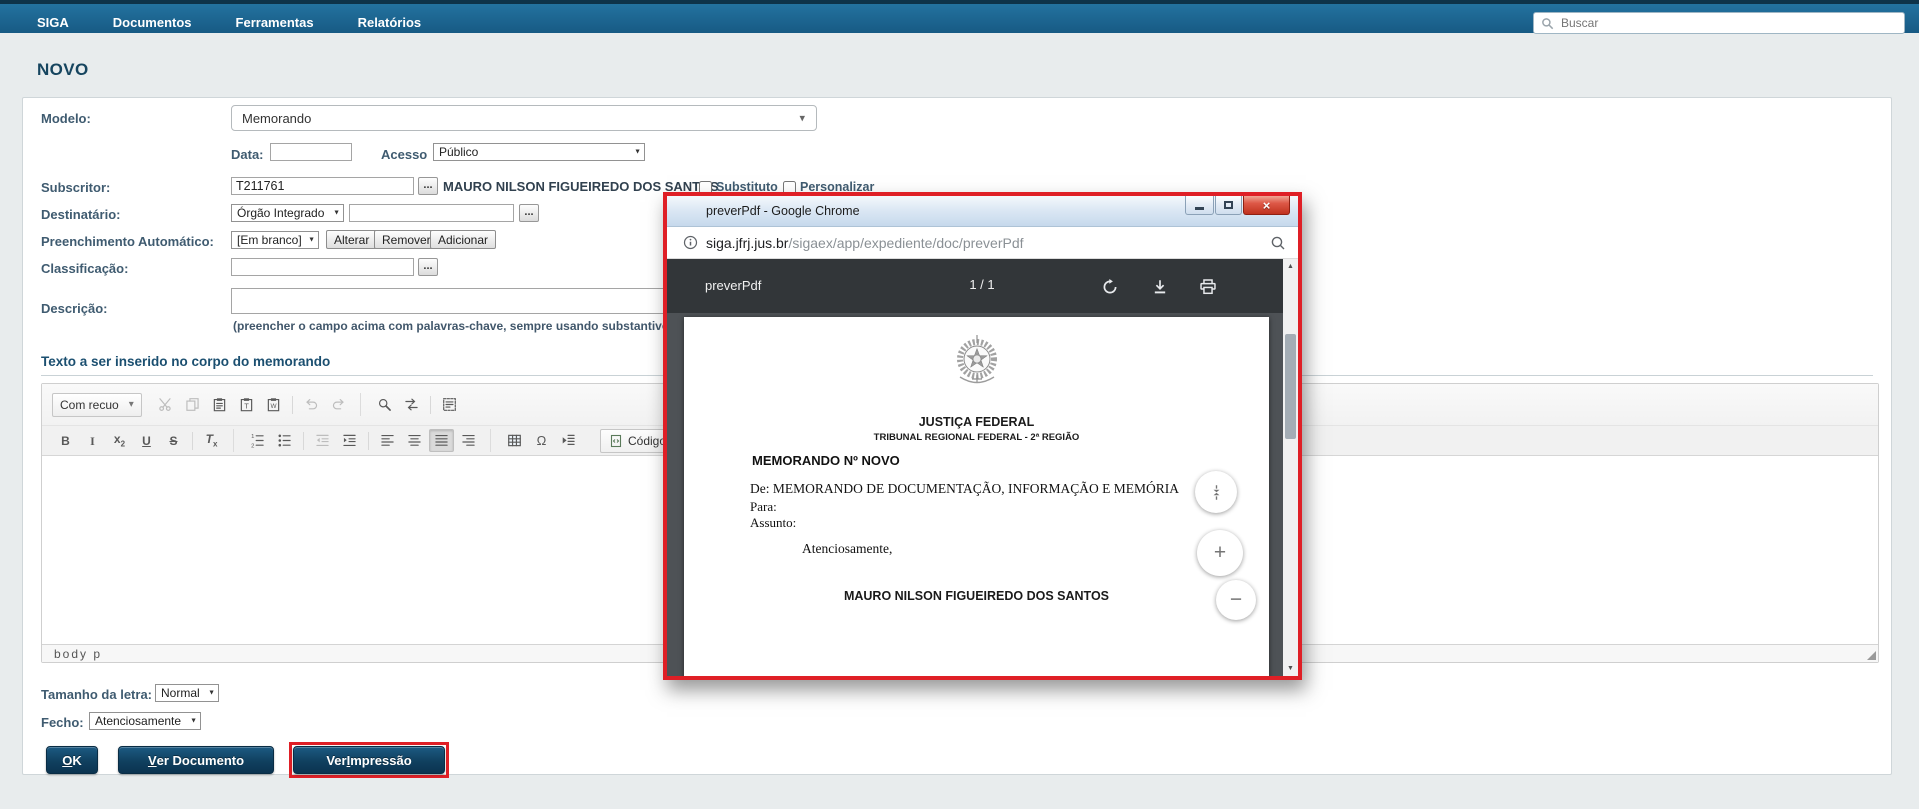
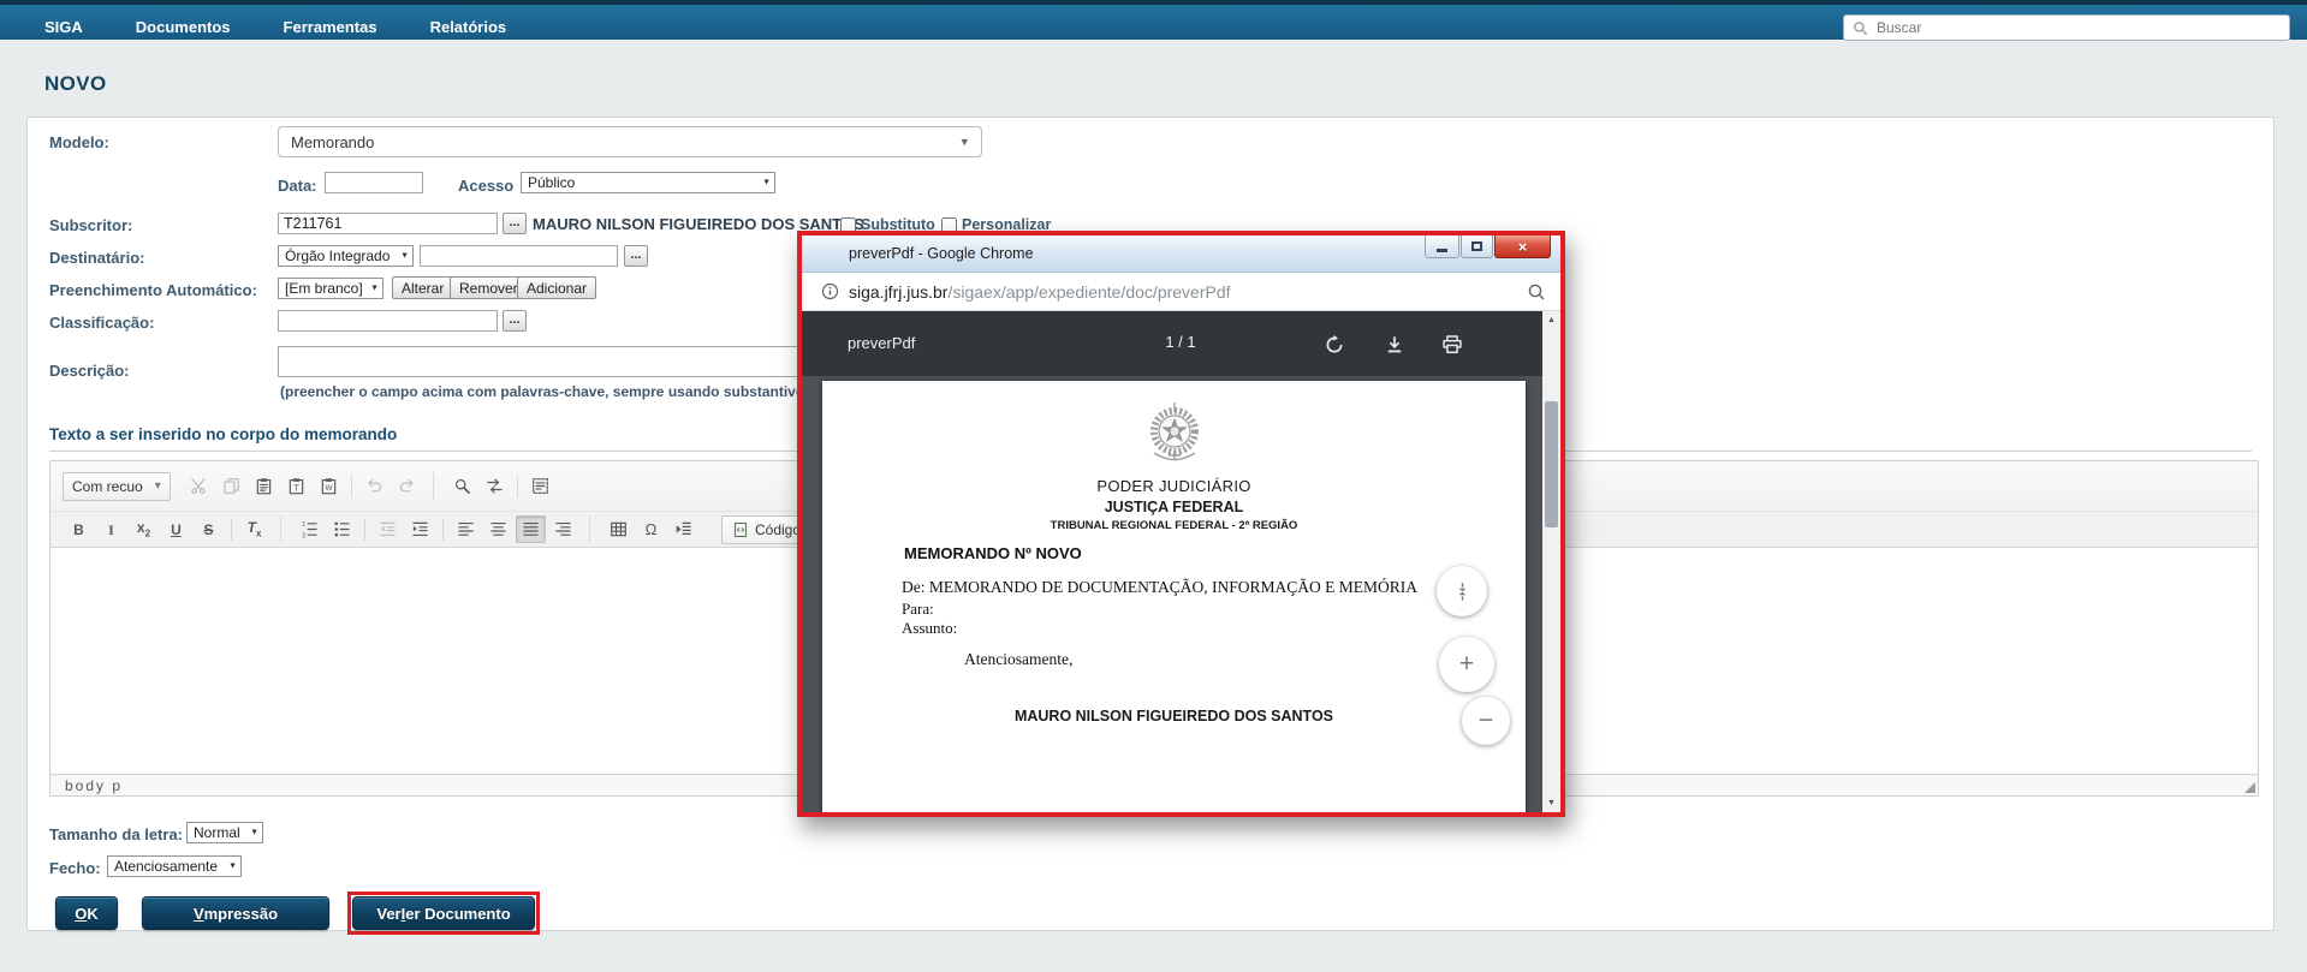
  SIGA
  Documentos
  Ferramentas
  Relatórios
  Buscar
  NOVO
  Modelo:
  Memorando
  ▾
  Data:
  Acesso
  Público
  Subscritor:
  T211761
  ...
  MAURO NILSON FIGUEIREDO DOS SANTOS
  Substituto
  Personalizar
  Destinatário:
  Órgão Integrado
  ...
  Preenchimento Automático:
  [Em branco]
  Alterar
  Remover
  Adicionar
  Classificação:
  ...
  Descrição:
  (preencher o campo acima com palavras-chave, sempre usando substantiv
  Texto a ser inserido no corpo do memorando
  Com recuo
  ▾
  T
  B
  I
  x2
  U
  S
  Tx
  Ω
  body p
  Tamanho da letra:
  Normal
  Fecho:
  Atenciosamente
  O
  K
  V
- er Documento
+ mpressão
  Ver
  I
- mpressão
+ er Documento
  preverPdf - Google Chrome
  ×
  siga.jfrj.jus.br/sigaex/app/expediente/doc/preverPdf
  preverPdf
  1 / 1
+ PODER JUDICIÁRIO
  JUSTIÇA FEDERAL
  TRIBUNAL REGIONAL FEDERAL - 2ª REGIÃO
  MEMORANDO Nº NOVO
  De: MEMORANDO DE DOCUMENTAÇÃO, INFORMAÇÃO E MEMÓRIA
  Para:
  Assunto:
  Atenciosamente,
  MAURO NILSON FIGUEIREDO DOS SANTOS
  +
  −
